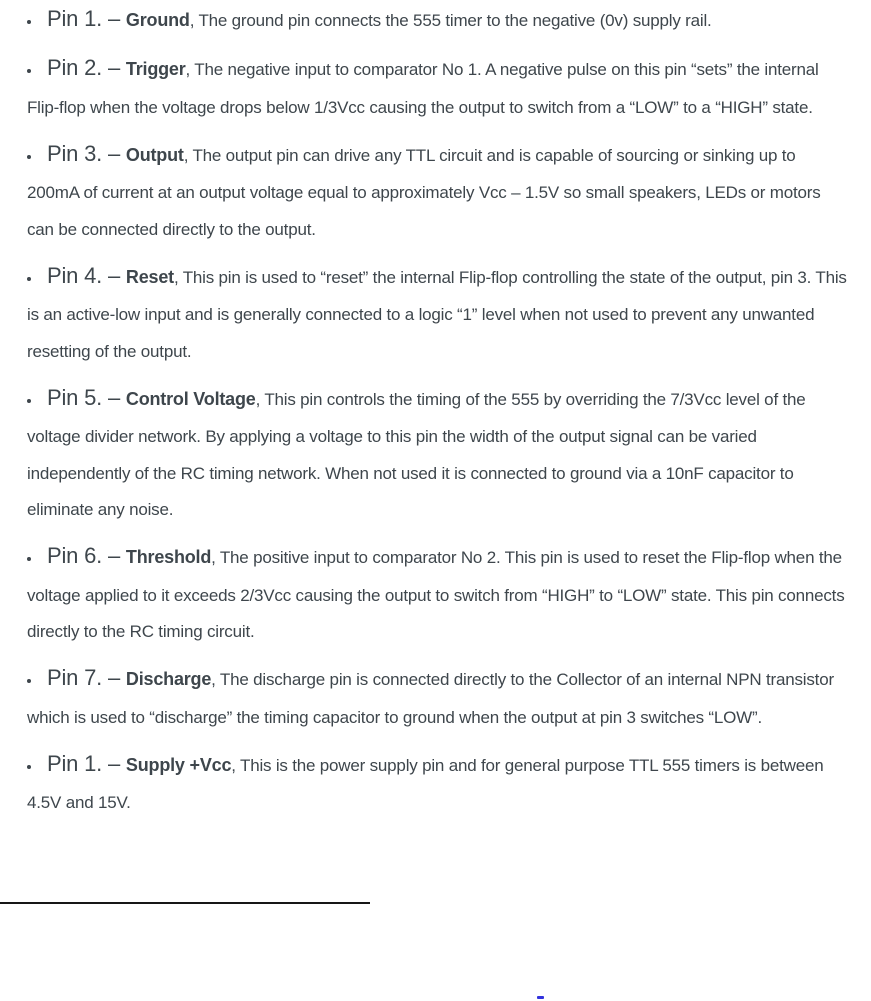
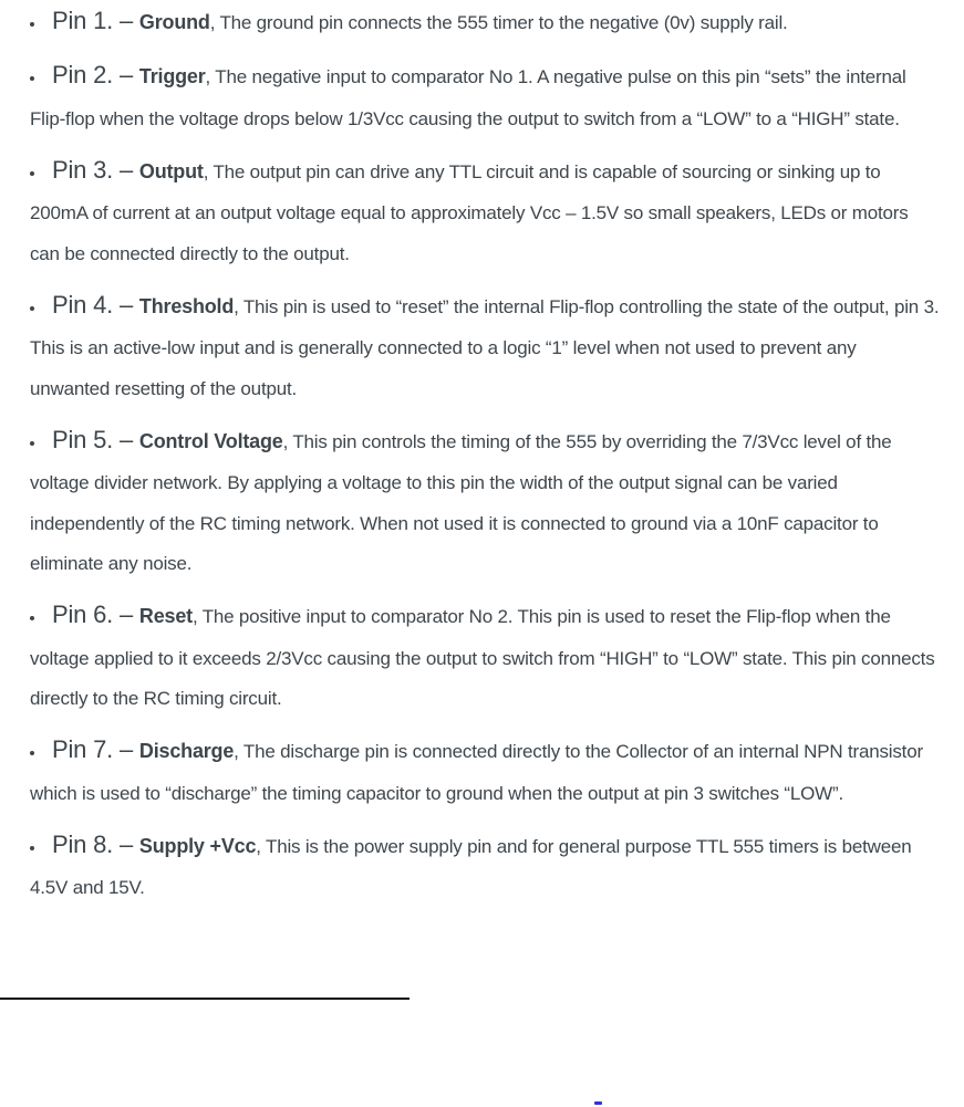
  Pin 1. – Ground, The ground pin connects the 555 timer to the negative (0v) supply rail.
  Pin 2. – Trigger, The negative input to comparator No 1. A negative pulse on this pin “sets” the internal Flip-flop when the voltage drops below 1/3Vcc causing the output to switch from a “LOW” to a “HIGH” state.
  Pin 3. – Output, The output pin can drive any TTL circuit and is capable of sourcing or sinking up to 200mA of current at an output voltage equal to approximately Vcc – 1.5V so small speakers, LEDs or motors can be connected directly to the output.
- Pin 4. – Reset, This pin is used to “reset” the internal Flip-flop controlling the state of the output, pin 3. This is an active-low input and is generally connected to a logic “1” level when not used to prevent any unwanted resetting of the output.
+ Pin 4. – Threshold, This pin is used to “reset” the internal Flip-flop controlling the state of the output, pin 3. This is an active-low input and is generally connected to a logic “1” level when not used to prevent any unwanted resetting of the output.
  Pin 5. – Control Voltage, This pin controls the timing of the 555 by overriding the 7/3Vcc level of the voltage divider network. By applying a voltage to this pin the width of the output signal can be varied independently of the RC timing network. When not used it is connected to ground via a 10nF capacitor to eliminate any noise.
- Pin 6. – Threshold, The positive input to comparator No 2. This pin is used to reset the Flip-flop when the voltage applied to it exceeds 2/3Vcc causing the output to switch from “HIGH” to “LOW” state. This pin connects directly to the RC timing circuit.
+ Pin 6. – Reset, The positive input to comparator No 2. This pin is used to reset the Flip-flop when the voltage applied to it exceeds 2/3Vcc causing the output to switch from “HIGH” to “LOW” state. This pin connects directly to the RC timing circuit.
  Pin 7. – Discharge, The discharge pin is connected directly to the Collector of an internal NPN transistor which is used to “discharge” the timing capacitor to ground when the output at pin 3 switches “LOW”.
- Pin 1. – Supply +Vcc, This is the power supply pin and for general purpose TTL 555 timers is between 4.5V and 15V.
+ Pin 8. – Supply +Vcc, This is the power supply pin and for general purpose TTL 555 timers is between 4.5V and 15V.
